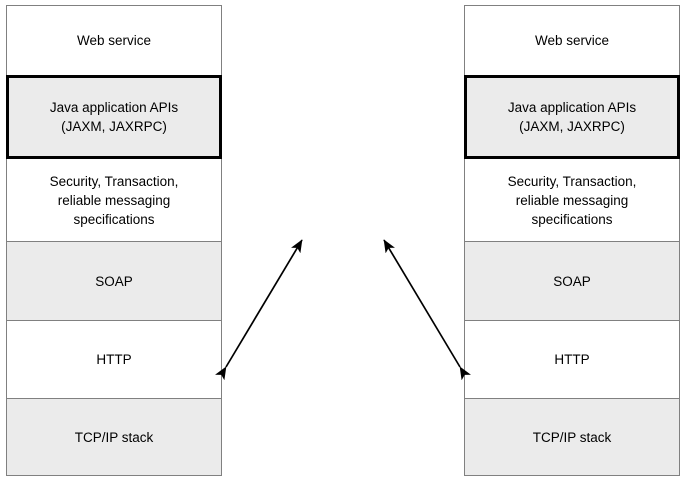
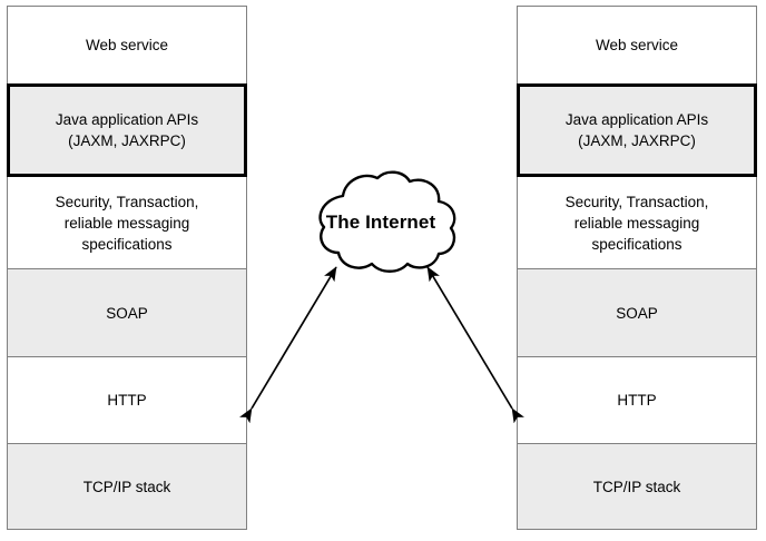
  Web service
  Java application APIs
  (JAXM, JAXRPC)
  Security, Transaction,
  reliable messaging
  specifications
  SOAP
  HTTP
  TCP/IP stack
  Web service
  Java application APIs
  (JAXM, JAXRPC)
  Security, Transaction,
  reliable messaging
  specifications
  SOAP
  HTTP
  TCP/IP stack
+ The Internet
